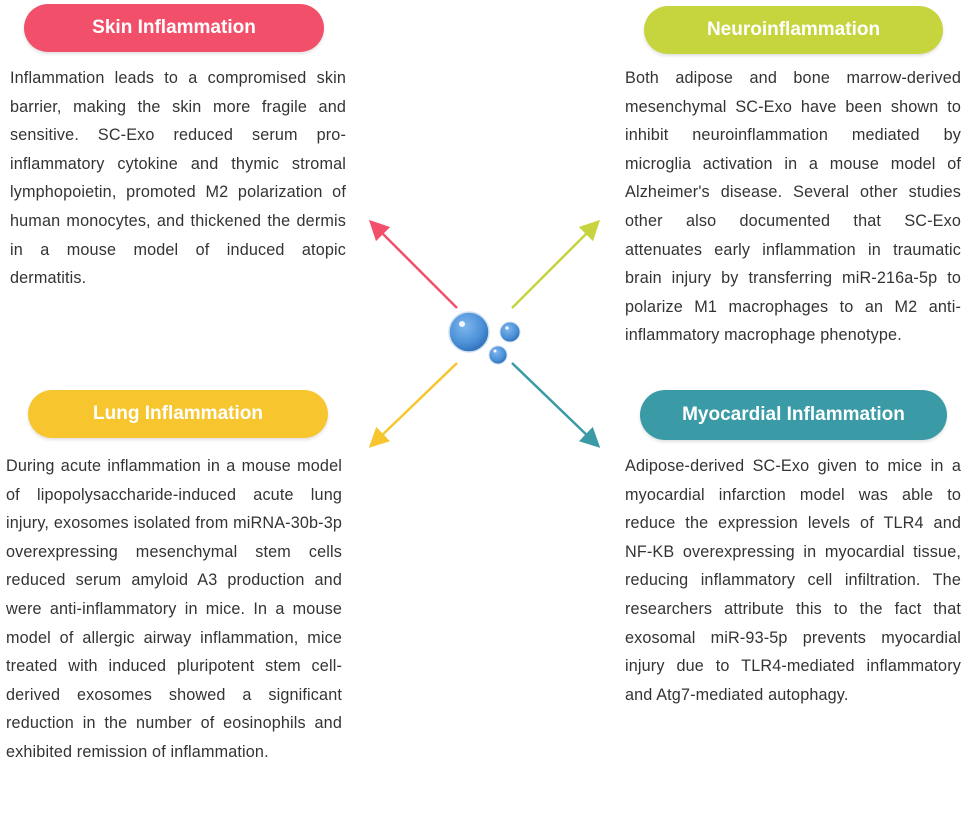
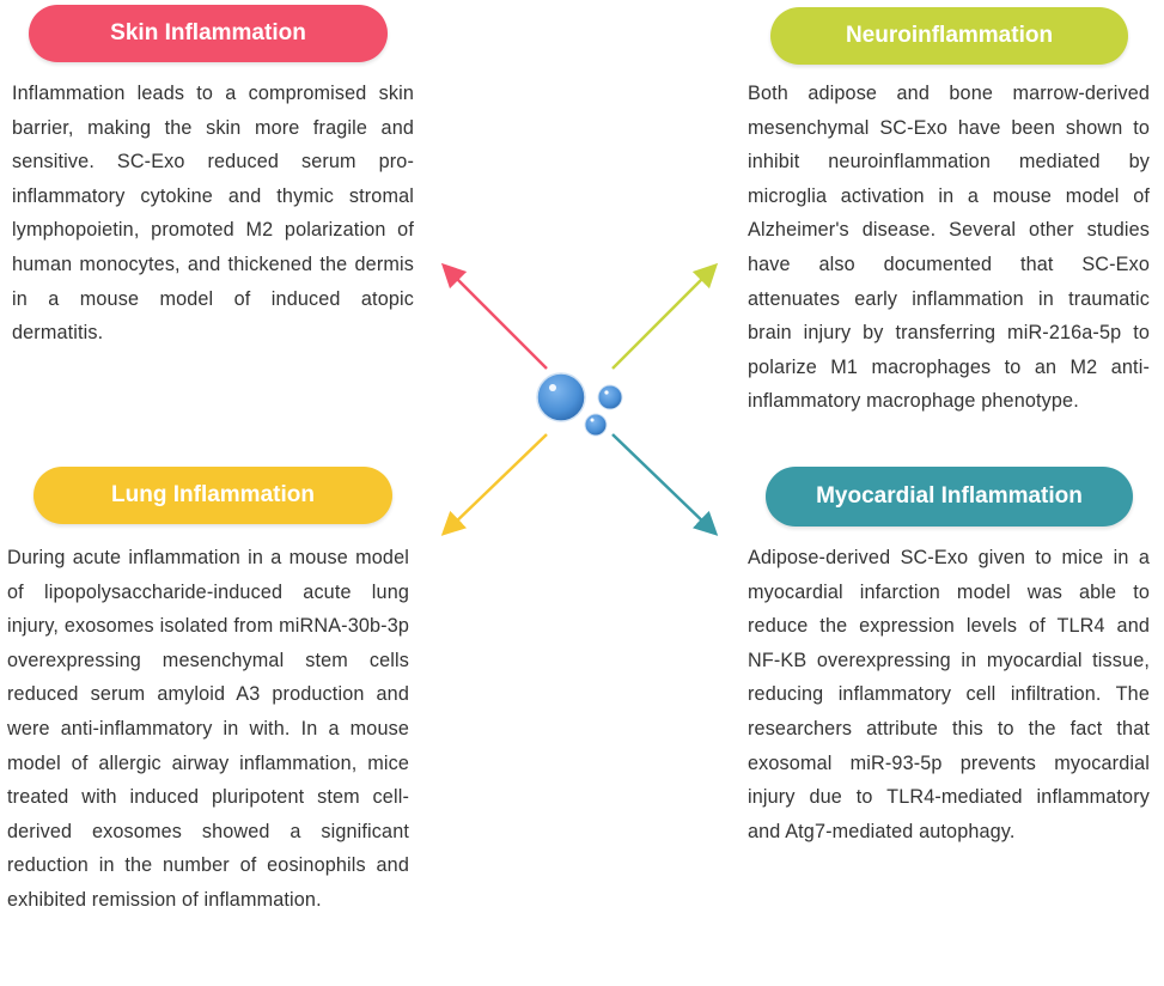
  Skin Inflammation
  Inflammation leads to a compromised skin barrier, making the skin more fragile and sensitive. SC-Exo reduced serum pro-inflammatory cytokine and thymic stromal lymphopoietin, promoted M2 polarization of human monocytes, and thickened the dermis in a mouse model of induced atopic dermatitis.
  Neuroinflammation
- Both adipose and bone marrow-derived mesenchymal SC-Exo have been shown to inhibit neuroinflammation mediated by microglia activation in a mouse model of Alzheimer's disease. Several other studies other also documented that SC-Exo attenuates early inflammation in traumatic brain injury by transferring miR-216a-5p to polarize M1 macrophages to an M2 anti-inflammatory macrophage phenotype.
+ Both adipose and bone marrow-derived mesenchymal SC-Exo have been shown to inhibit neuroinflammation mediated by microglia activation in a mouse model of Alzheimer's disease. Several other studies have also documented that SC-Exo attenuates early inflammation in traumatic brain injury by transferring miR-216a-5p to polarize M1 macrophages to an M2 anti-inflammatory macrophage phenotype.
  Lung Inflammation
- During acute inflammation in a mouse model of lipopolysaccharide-induced acute lung injury, exosomes isolated from miRNA-30b-3p overexpressing mesenchymal stem cells reduced serum amyloid A3 production and were anti-inflammatory in mice. In a mouse model of allergic airway inflammation, mice treated with induced pluripotent stem cell-derived exosomes showed a significant reduction in the number of eosinophils and exhibited remission of inflammation.
+ During acute inflammation in a mouse model of lipopolysaccharide-induced acute lung injury, exosomes isolated from miRNA-30b-3p overexpressing mesenchymal stem cells reduced serum amyloid A3 production and were anti-inflammatory in with. In a mouse model of allergic airway inflammation, mice treated with induced pluripotent stem cell-derived exosomes showed a significant reduction in the number of eosinophils and exhibited remission of inflammation.
  Myocardial Inflammation
  Adipose-derived SC-Exo given to mice in a myocardial infarction model was able to reduce the expression levels of TLR4 and NF-KB overexpressing in myocardial tissue, reducing inflammatory cell infiltration. The researchers attribute this to the fact that exosomal miR-93-5p prevents myocardial injury due to TLR4-mediated inflammatory and Atg7-mediated autophagy.
